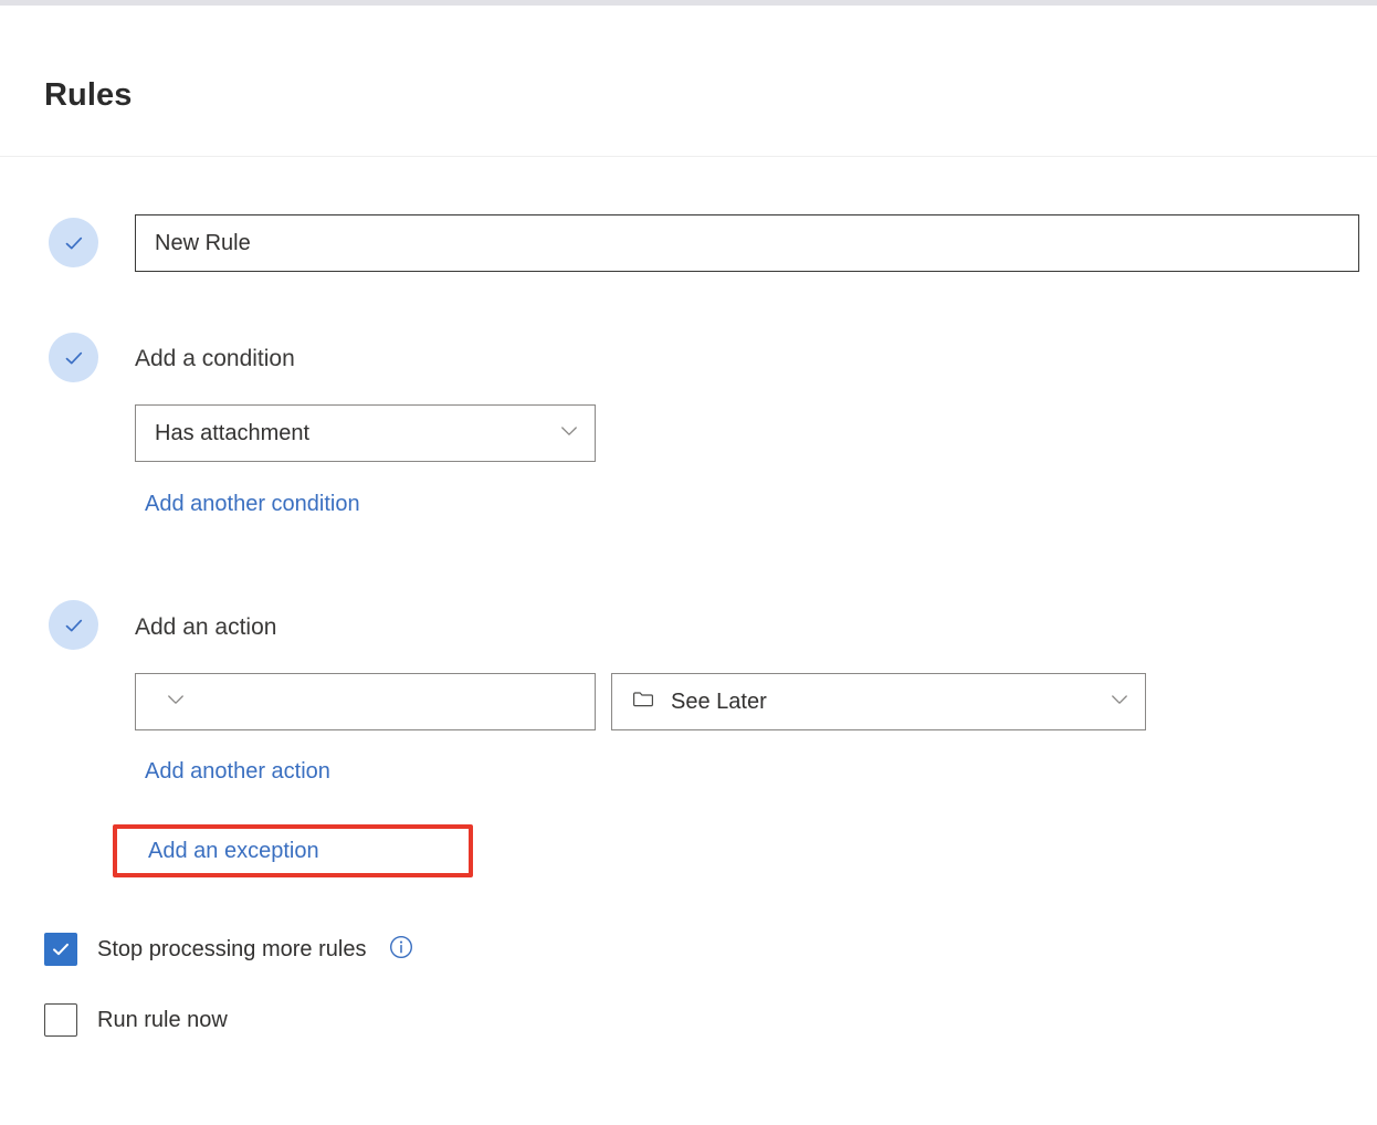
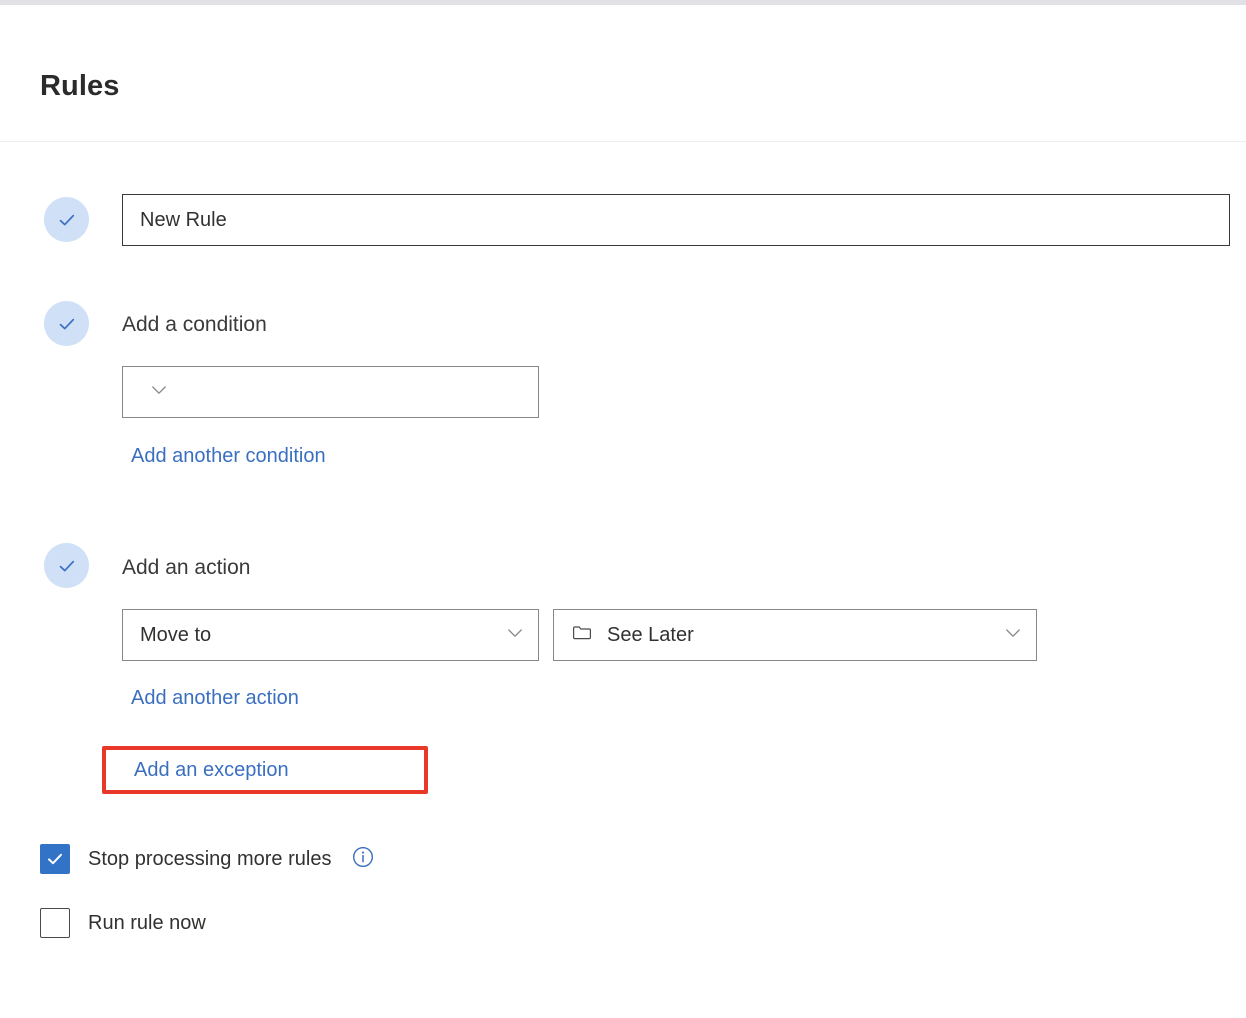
  Rules
  New Rule
  Add a condition
- Has attachment
  Add another condition
  Add an action
+ Move to
  See Later
  Add another action
  Add an exception
  Stop processing more rules
  Run rule now
